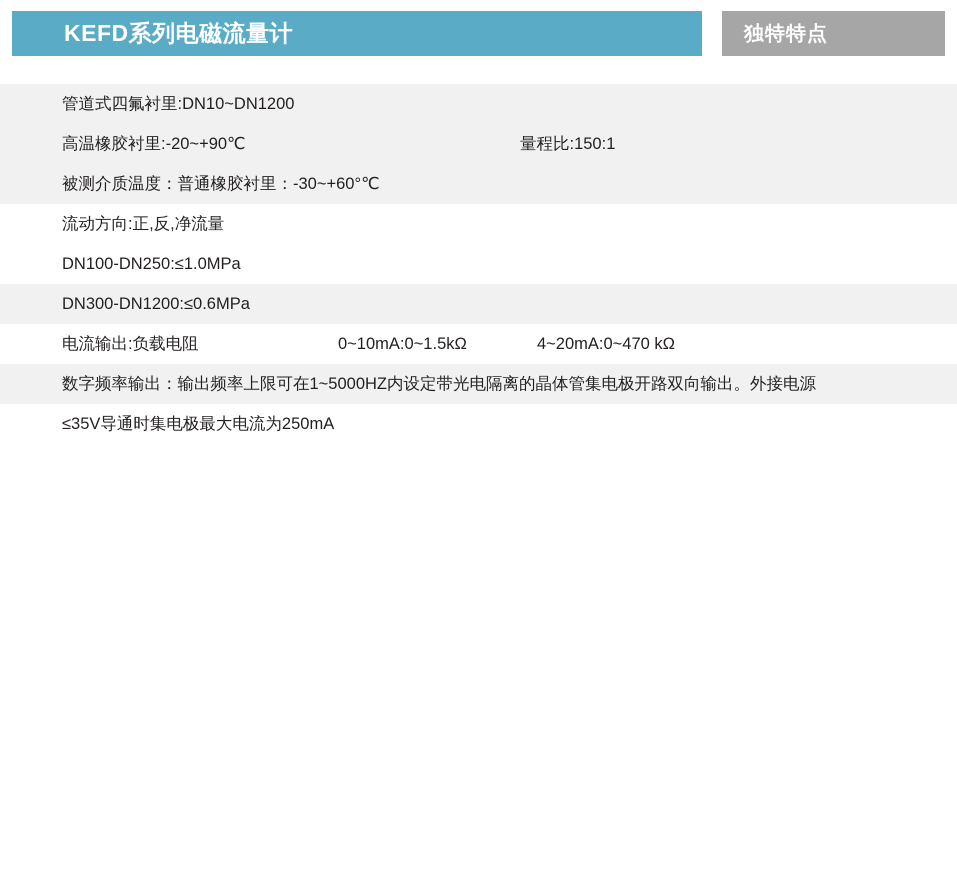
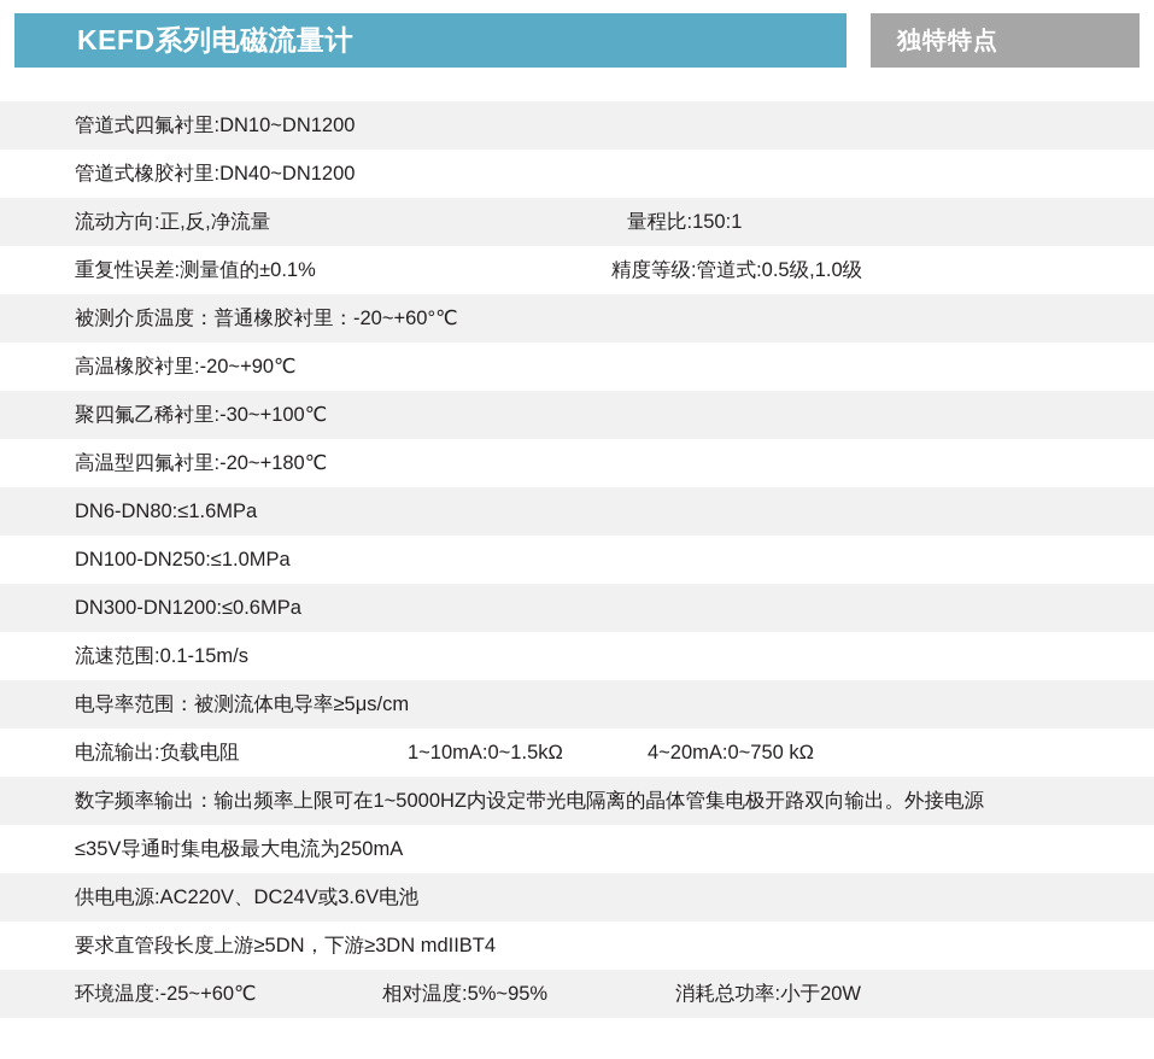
  KEFD系列电磁流量计
  独特特点
  管道式四氟衬里:DN10~DN1200
+ 管道式橡胶衬里:DN40~DN1200
- 高温橡胶衬里:-20~+90℃
+ 流动方向:正,反,净流量
  量程比:150:1
+ 重复性误差:测量值的±0.1%
+ 精度等级:管道式:0.5级,1.0级
- 被测介质温度：普通橡胶衬里：-30~+60°℃
+ 被测介质温度：普通橡胶衬里：-20~+60°℃
- 流动方向:正,反,净流量
+ 高温橡胶衬里:-20~+90℃
+ 聚四氟乙稀衬里:-30~+100℃
+ 高温型四氟衬里:-20~+180℃
+ DN6-DN80:≤1.6MPa
  DN100-DN250:≤1.0MPa
  DN300-DN1200:≤0.6MPa
+ 流速范围:0.1-15m/s
+ 电导率范围：被测流体电导率≥5μs/cm
  电流输出:负载电阻
- 0~10mA:0~1.5kΩ
+ 1~10mA:0~1.5kΩ
- 4~20mA:0~470 kΩ
+ 4~20mA:0~750 kΩ
  数字频率输出：输出频率上限可在1~5000HZ内设定带光电隔离的晶体管集电极开路双向输出。外接电源
  ≤35V导通时集电极最大电流为250mA
+ 供电电源:AC220V、DC24V或3.6V电池
+ 要求直管段长度上游≥5DN，下游≥3DN mdIIBT4
+ 环境温度:-25~+60℃
+ 相对温度:5%~95%
+ 消耗总功率:小于20W
